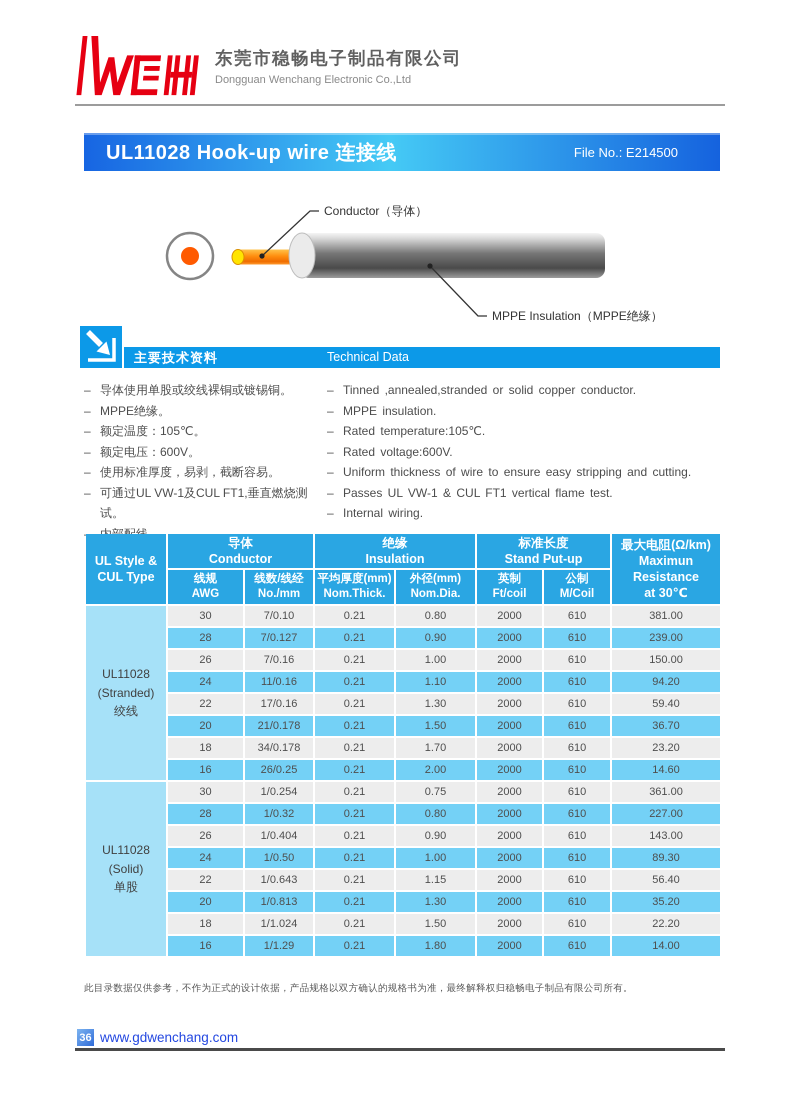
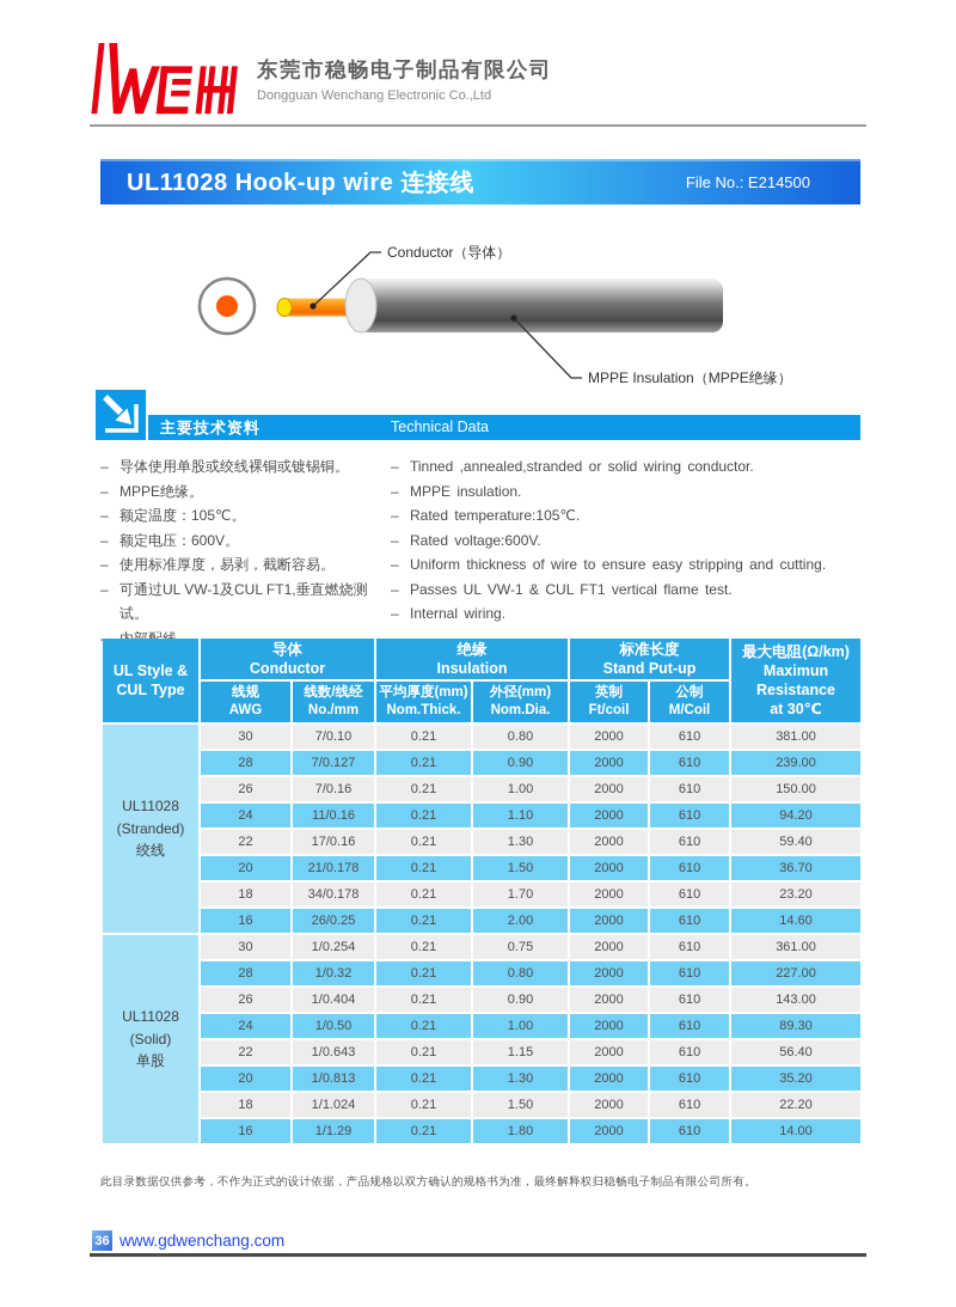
  东莞市稳畅电子制品有限公司
  Dongguan Wenchang Electronic Co.,Ltd
  UL11028 Hook-up wire 连接线
  File No.: E214500
  Conductor（导体）
  MPPE Insulation（MPPE绝缘）
  主要技术资料
  Technical Data
  导体使用单股或绞线裸铜或镀锡铜。
  MPPE绝缘。
  额定温度：105℃。
  额定电压：600V。
  使用标准厚度，易剥，截断容易。
  可通过UL VW-1及CUL FT1,垂直燃烧测试。
- Tinned ,annealed,stranded or solid copper conductor.
+ Tinned ,annealed,stranded or solid wiring conductor.
  MPPE insulation.
  Rated temperature:105℃.
  Rated voltage:600V.
  Uniform thickness of wire to ensure easy stripping and cutting.
  Passes UL VW-1 & CUL FT1 vertical flame test.
  Internal wiring.
  UL Style & CUL Type	导体 Conductor	绝缘 Insulation	标准长度 Stand Put-up	最大电阻(Ω/km) Maximun Resistance at 30℃
  线规 AWG	线数/线经 No./mm	平均厚度(mm) Nom.Thick.	外径(mm) Nom.Dia.	英制 Ft/coil	公制 M/Coil
  UL11028 (Stranded) 绞线	30	7/0.10	0.21	0.80	2000	610	381.00
  28	7/0.127	0.21	0.90	2000	610	239.00
  26	7/0.16	0.21	1.00	2000	610	150.00
  24	11/0.16	0.21	1.10	2000	610	94.20
  22	17/0.16	0.21	1.30	2000	610	59.40
  20	21/0.178	0.21	1.50	2000	610	36.70
  18	34/0.178	0.21	1.70	2000	610	23.20
  16	26/0.25	0.21	2.00	2000	610	14.60
  UL11028 (Solid) 单股	30	1/0.254	0.21	0.75	2000	610	361.00
  28	1/0.32	0.21	0.80	2000	610	227.00
  26	1/0.404	0.21	0.90	2000	610	143.00
  24	1/0.50	0.21	1.00	2000	610	89.30
  22	1/0.643	0.21	1.15	2000	610	56.40
  20	1/0.813	0.21	1.30	2000	610	35.20
  18	1/1.024	0.21	1.50	2000	610	22.20
  16	1/1.29	0.21	1.80	2000	610	14.00
  此目录数据仅供参考，不作为正式的设计依据，产品规格以双方确认的规格书为准，最终解释权归稳畅电子制品有限公司所有。
  36
  www.gdwenchang.com
